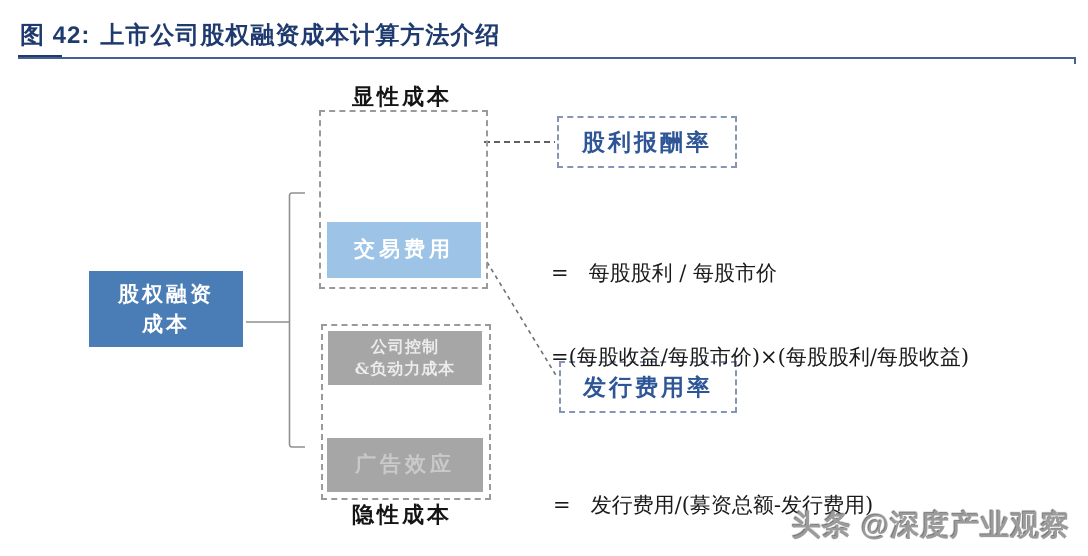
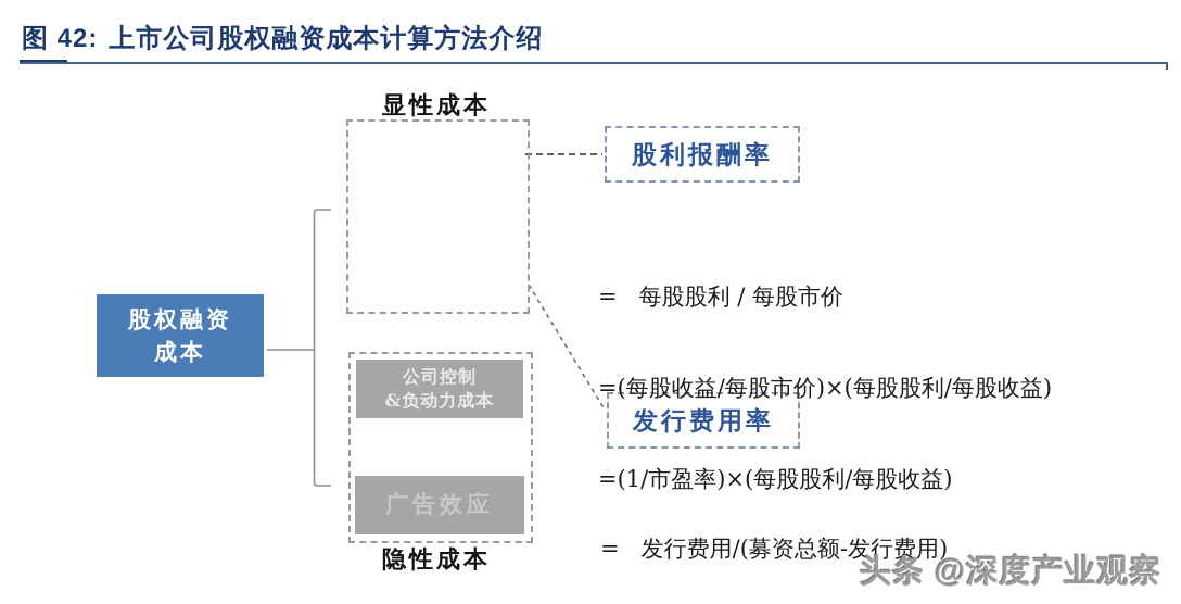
  图 42: 上市公司股权融资成本计算方法介绍
  显性成本
  隐性成本
  股权融资
  成本
- 交易费用
  公司控制
  &负动力成本
  广告效应
  股利报酬率
  发行费用率
  = 每股股利 / 每股市价
  =(每股收益/每股市价)×(每股股利/每股收益)
+ =(1/市盈率)×(每股股利/每股收益)
  = 发行费用/(募资总额-发行费用)
  头条 @深度产业观察
